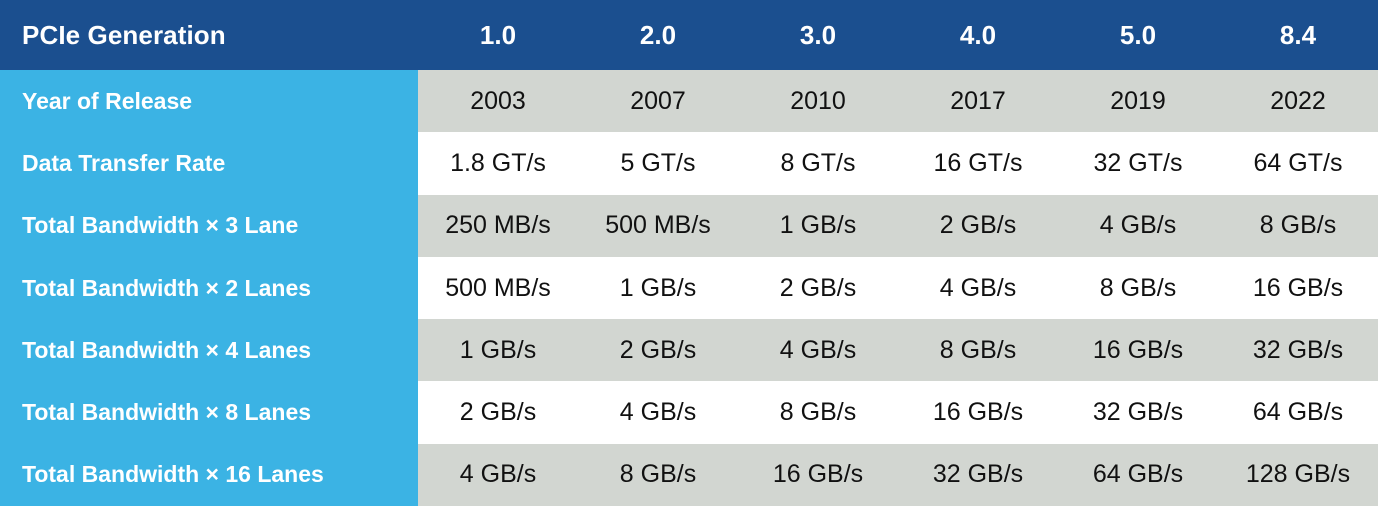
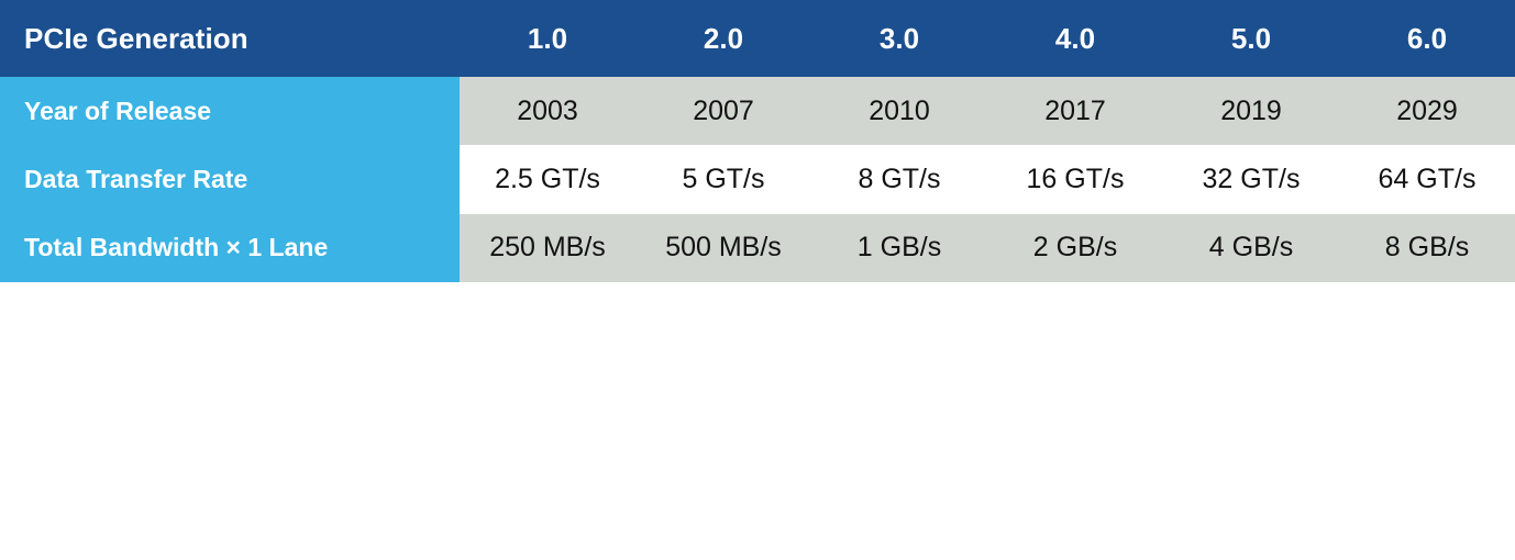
- PCIe Generation	1.0	2.0	3.0	4.0	5.0	8.4
+ PCIe Generation	1.0	2.0	3.0	4.0	5.0	6.0
- Year of Release	2003	2007	2010	2017	2019	2022
+ Year of Release	2003	2007	2010	2017	2019	2029
- Data Transfer Rate	1.8 GT/s	5 GT/s	8 GT/s	16 GT/s	32 GT/s	64 GT/s
+ Data Transfer Rate	2.5 GT/s	5 GT/s	8 GT/s	16 GT/s	32 GT/s	64 GT/s
- Total Bandwidth × 3 Lane	250 MB/s	500 MB/s	1 GB/s	2 GB/s	4 GB/s	8 GB/s
+ Total Bandwidth × 1 Lane	250 MB/s	500 MB/s	1 GB/s	2 GB/s	4 GB/s	8 GB/s
- Total Bandwidth × 2 Lanes	500 MB/s	1 GB/s	2 GB/s	4 GB/s	8 GB/s	16 GB/s
- Total Bandwidth × 4 Lanes	1 GB/s	2 GB/s	4 GB/s	8 GB/s	16 GB/s	32 GB/s
- Total Bandwidth × 8 Lanes	2 GB/s	4 GB/s	8 GB/s	16 GB/s	32 GB/s	64 GB/s
- Total Bandwidth × 16 Lanes	4 GB/s	8 GB/s	16 GB/s	32 GB/s	64 GB/s	128 GB/s
